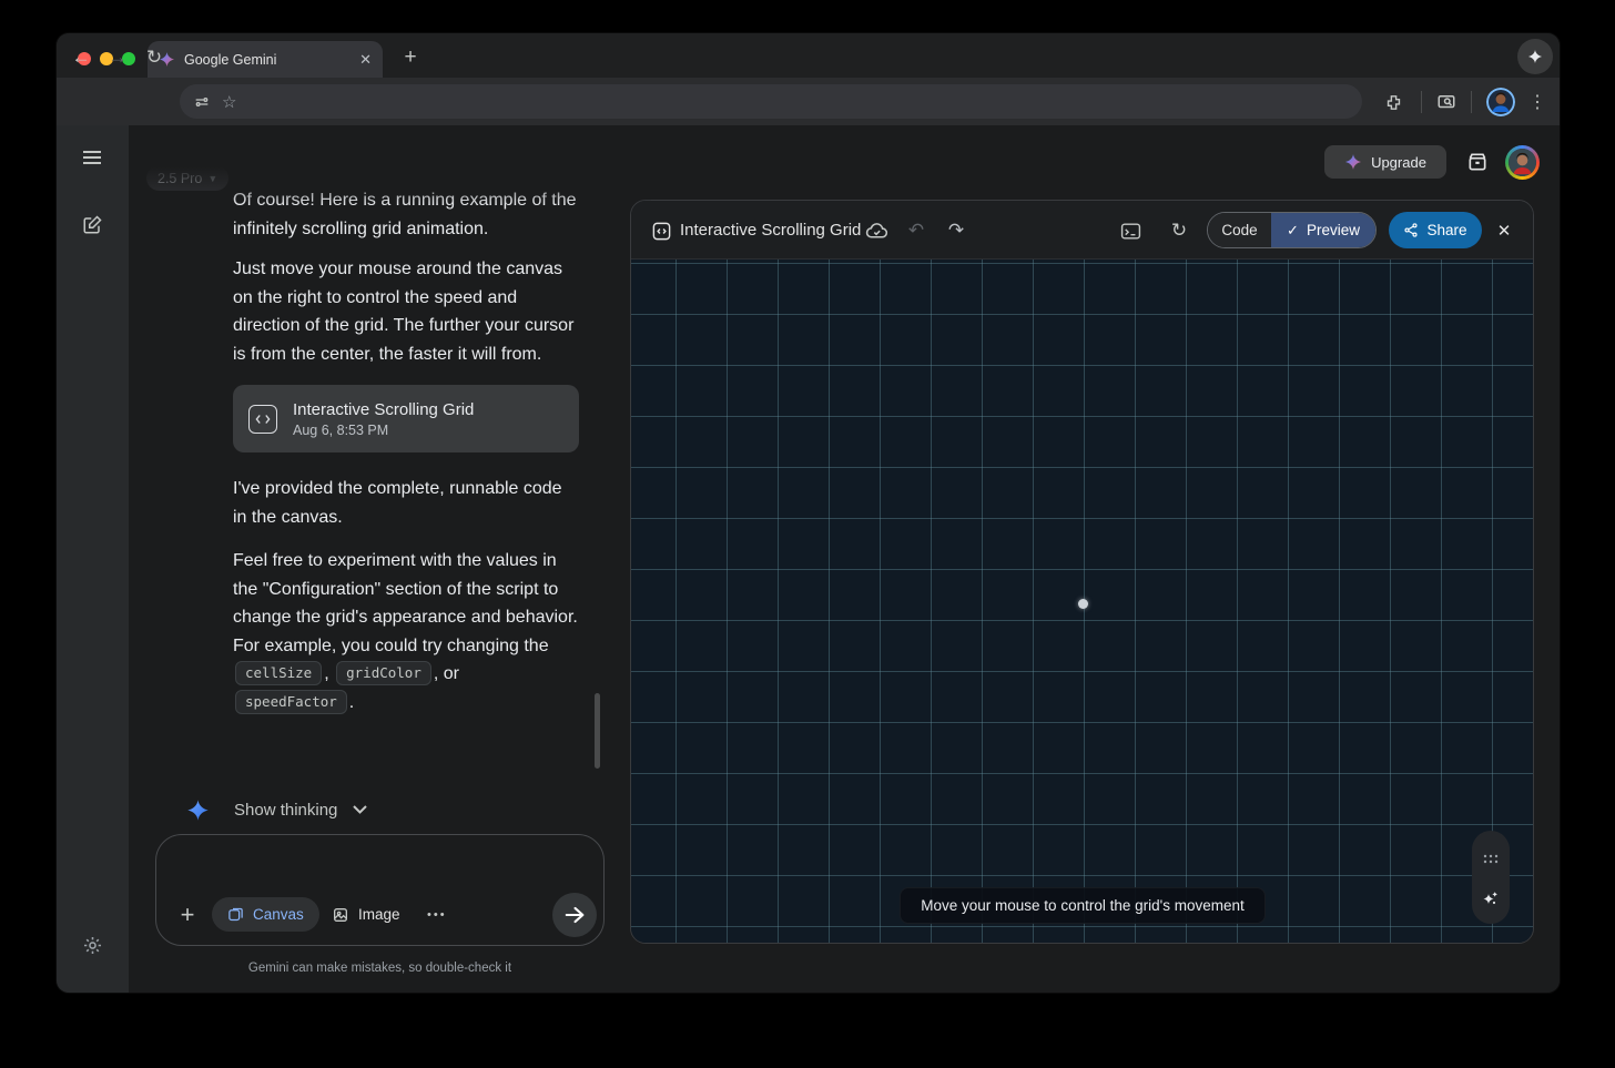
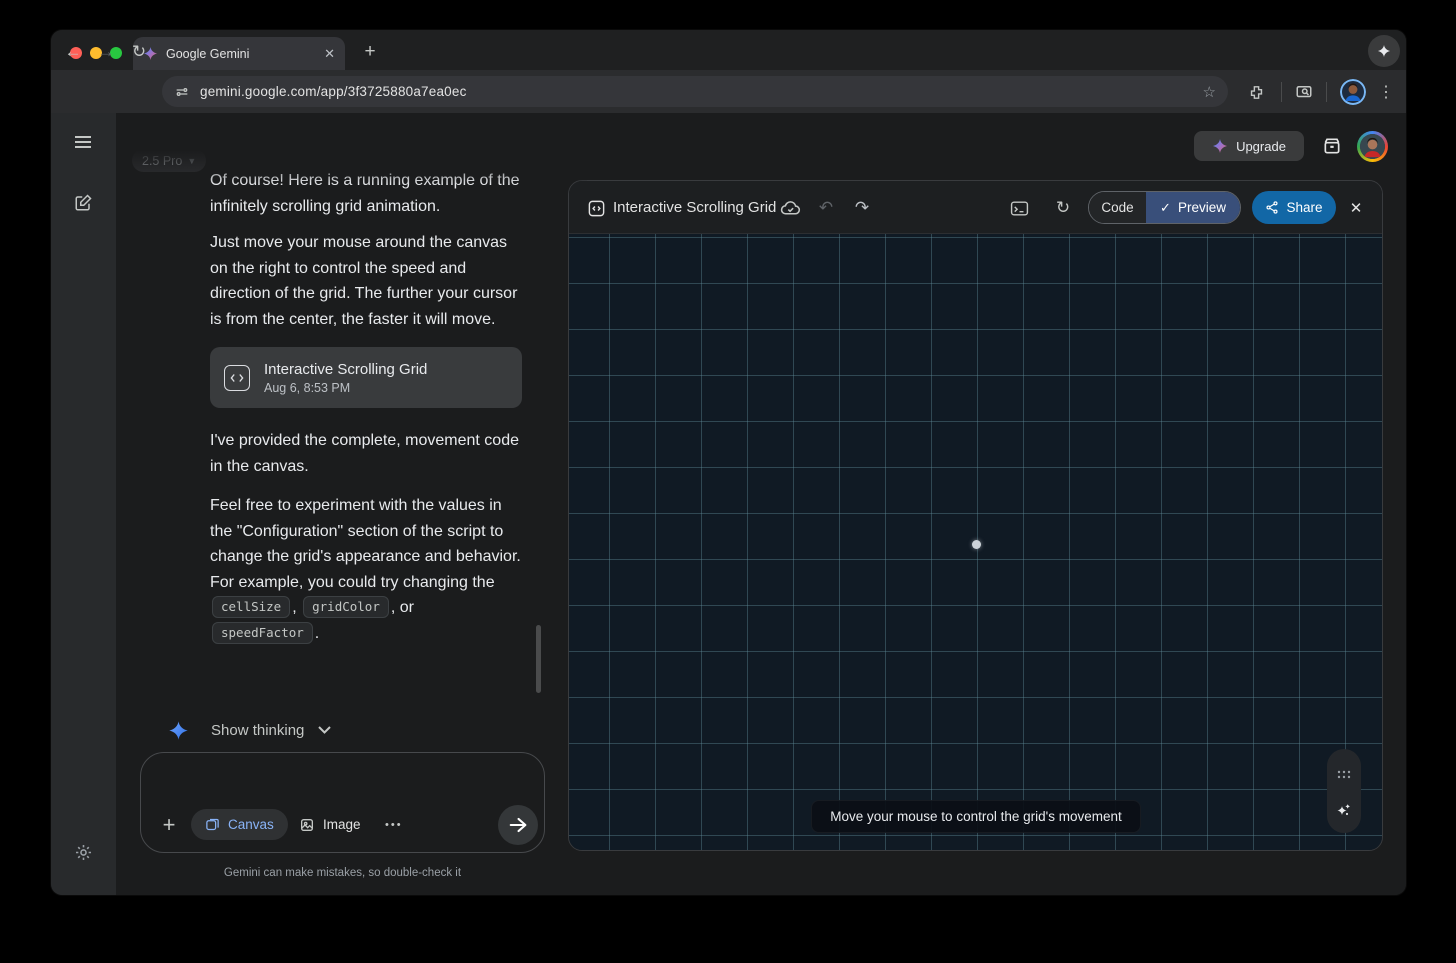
  Google Gemini
  ✕
  +
  ←
  →
  ↻
+ gemini.google.com/app/3f3725880a7ea0ec
  ☆
  ⋮
  Upgrade
- Just move your mouse around the canvas on the right to control the speed and direction of the grid. The further your cursor is from the center, the faster it will from.
+ Just move your mouse around the canvas on the right to control the speed and direction of the grid. The further your cursor is from the center, the faster it will move.
  Interactive Scrolling Grid
  Aug 6, 8:53 PM
- I've provided the complete, runnable code in the canvas.
+ I've provided the complete, movement code in the canvas.
  Feel free to experiment with the values in the "Configuration" section of the script to change the grid's appearance and behavior. For example, you could try changing the cellSize , gridColor , or speedFactor .
  Show thinking
  +
  Canvas
  Image
  •••
  Gemini can make mistakes, so double-check it
  Interactive Scrolling Grid
  ↶
  ↷
  ↻
  Code
  ✓
  Preview
  Share
  ✕
  Move your mouse to control the grid's movement
